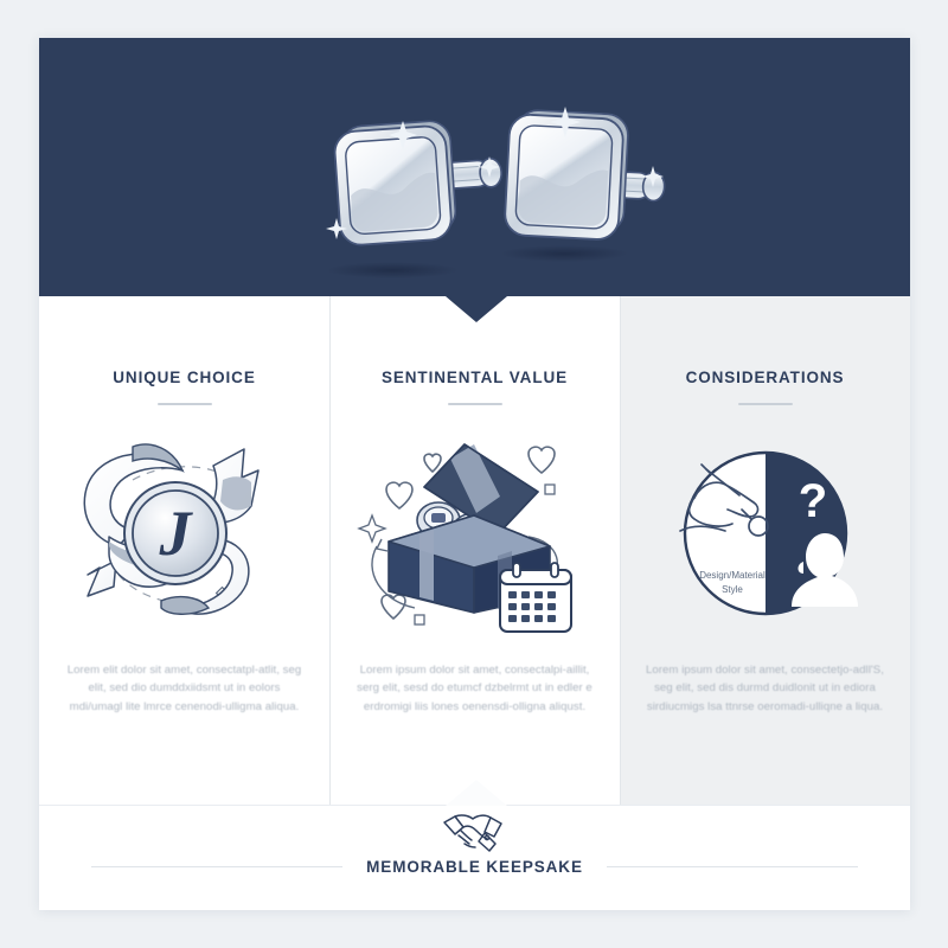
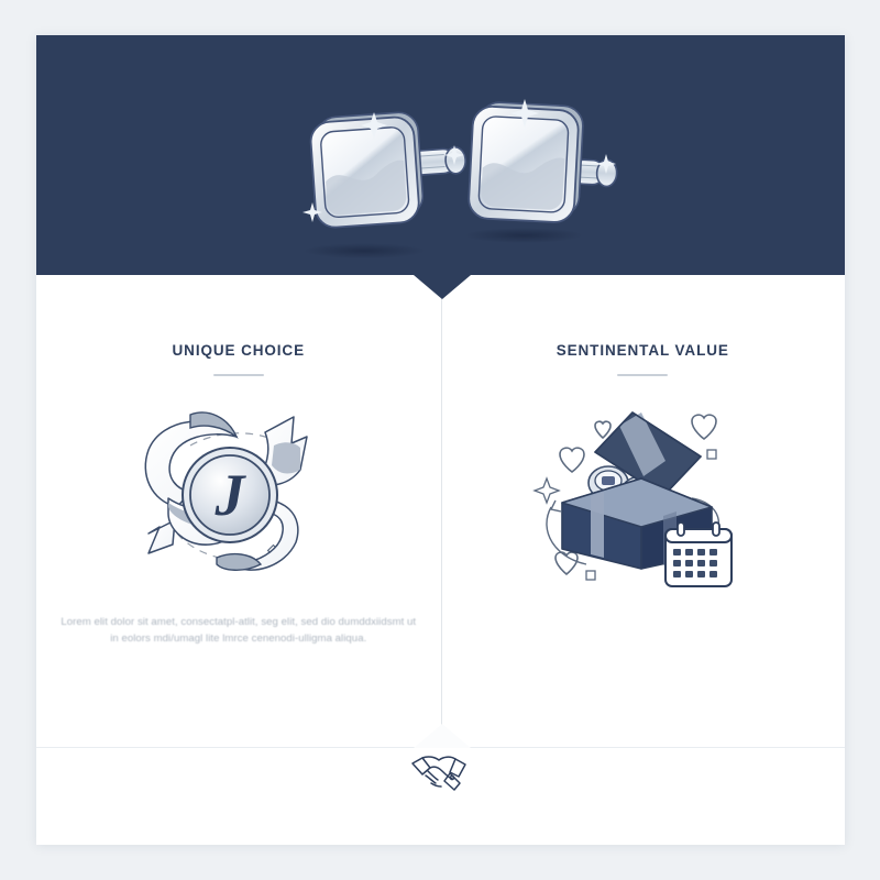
  UNIQUE CHOICE
  J
  Lorem elit dolor sit amet, consectatpl-atlit, seg elit, sed dio dumddxiidsmt ut in eolors mdi/umagl lite lmrce cenenodi-ulligma aliqua.
  SENTINENTAL VALUE
- Lorem ipsum dolor sit amet, consectalpi-aillit, serg elit, sesd do etumcf dzbelrmt ut in edler e erdromigi liis lones oenensdi-olligna aliqust.
- CONSIDERATIONS
- Design/Material
- Style
- ?
- Lorem ipsum dolor sit amet, consectetjo-adll'S, seg elit, sed dis durmd duidlonit ut in ediora sirdiucmigs lsa ttnrse oeromadi-ulliqne a liqua.
- MEMORABLE KEEPSAKE
